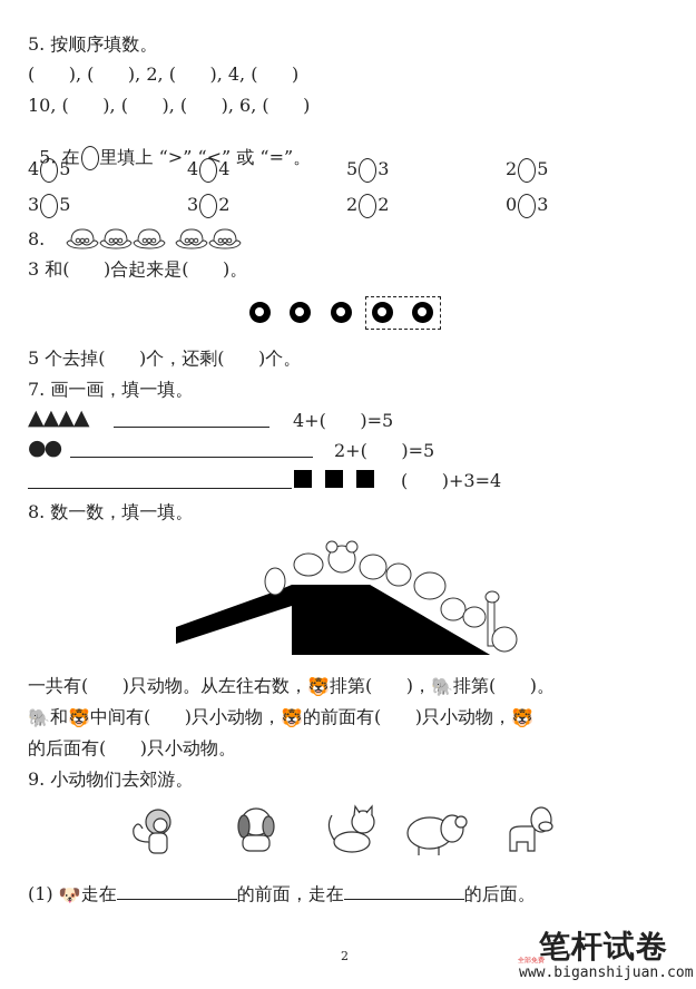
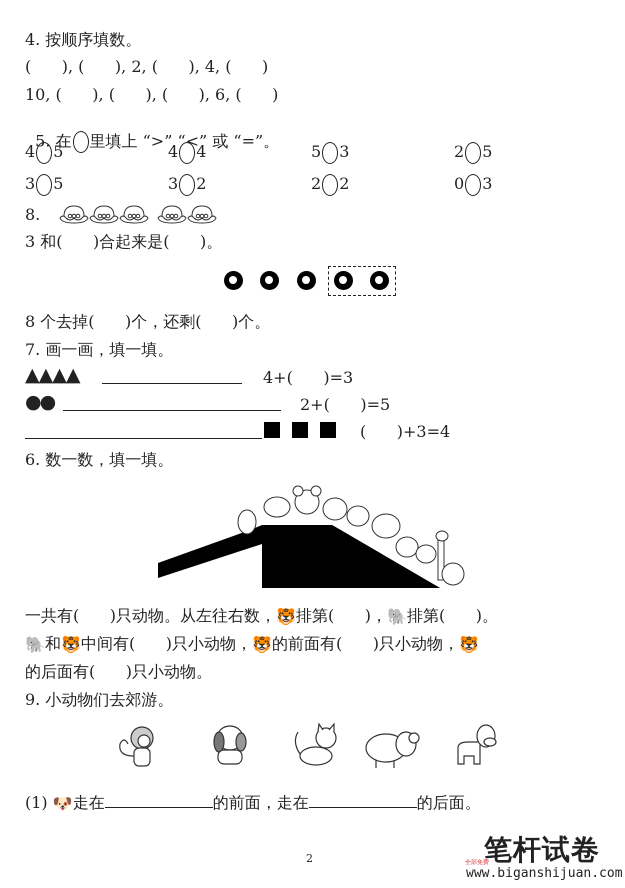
- 5. 按顺序填数。
+ 4. 按顺序填数。
  ( ), ( ), 2, ( ), 4, ( )
  10, ( ), ( ), ( ), 6, ( )
  5. 在 里填上 “>” “<” 或 “=”。
  4 5
  4 4
  5 3
  2 5
  3 5
  3 2
  2 2
  0 3
  8.
  3 和( )合起来是( )。
- 5 个去掉( )个，还剩( )个。
+ 8 个去掉( )个，还剩( )个。
  7. 画一画，填一填。
  ▲▲▲▲
- 4+( )=5
+ 4+( )=3
  ●●
  2+( )=5
  ( )+3=4
- 8. 数一数，填一填。
+ 6. 数一数，填一填。
  一共有( )只动物。从左往右数，🐯排第( )，🐘排第( )。
  🐘和🐯中间有( )只小动物，🐯的前面有( )只小动物，🐯
  的后面有( )只小动物。
  9. 小动物们去郊游。
  (1) 🐶走在 的前面，走在 的后面。
  2
  笔杆试卷
  www.biganshijuan.com
